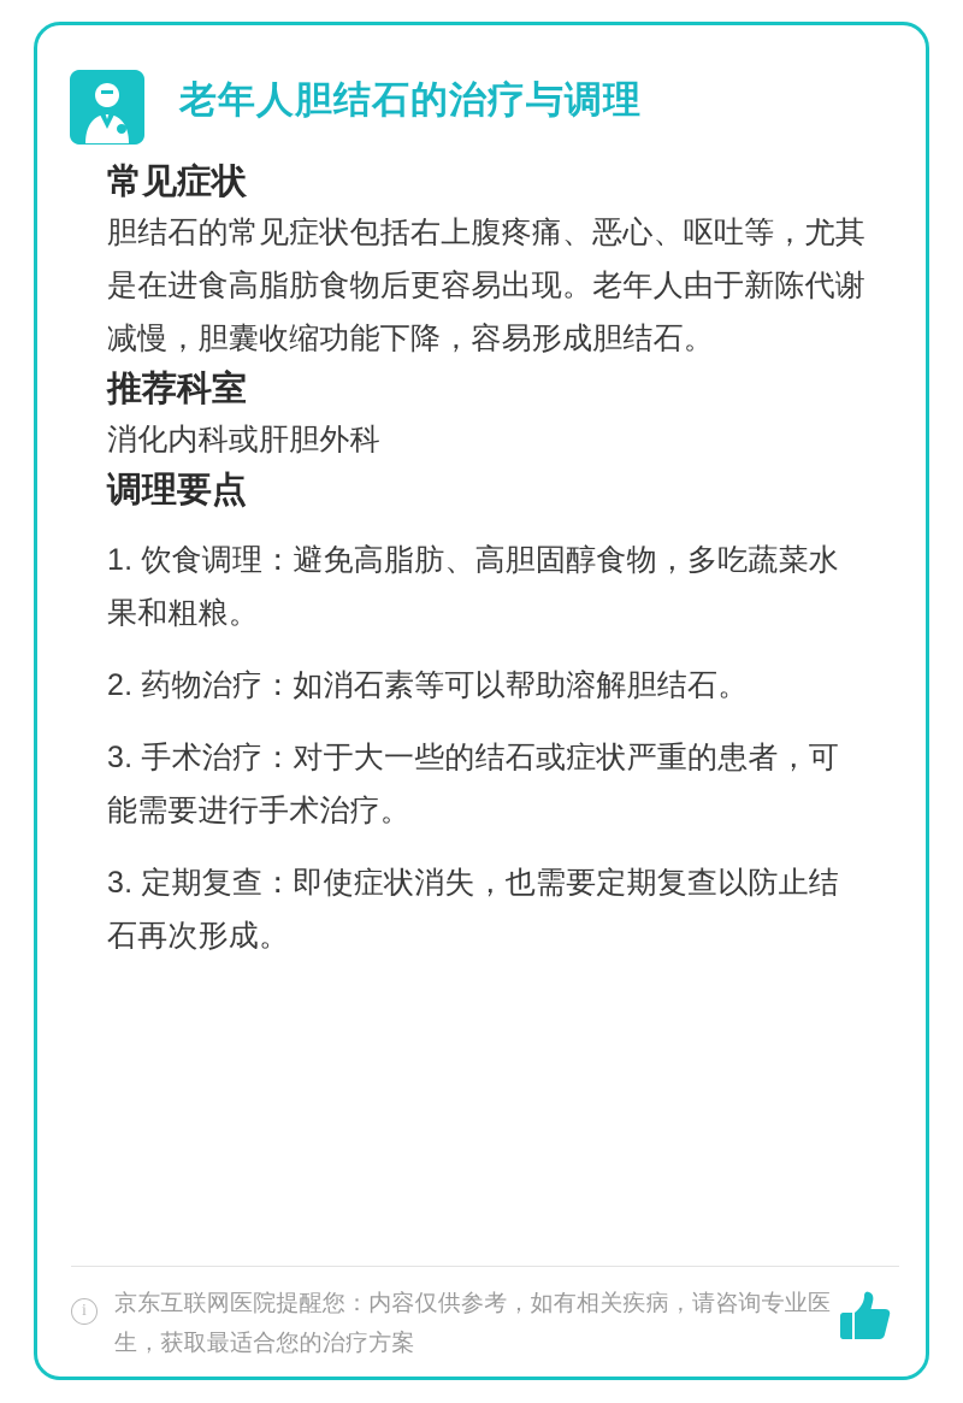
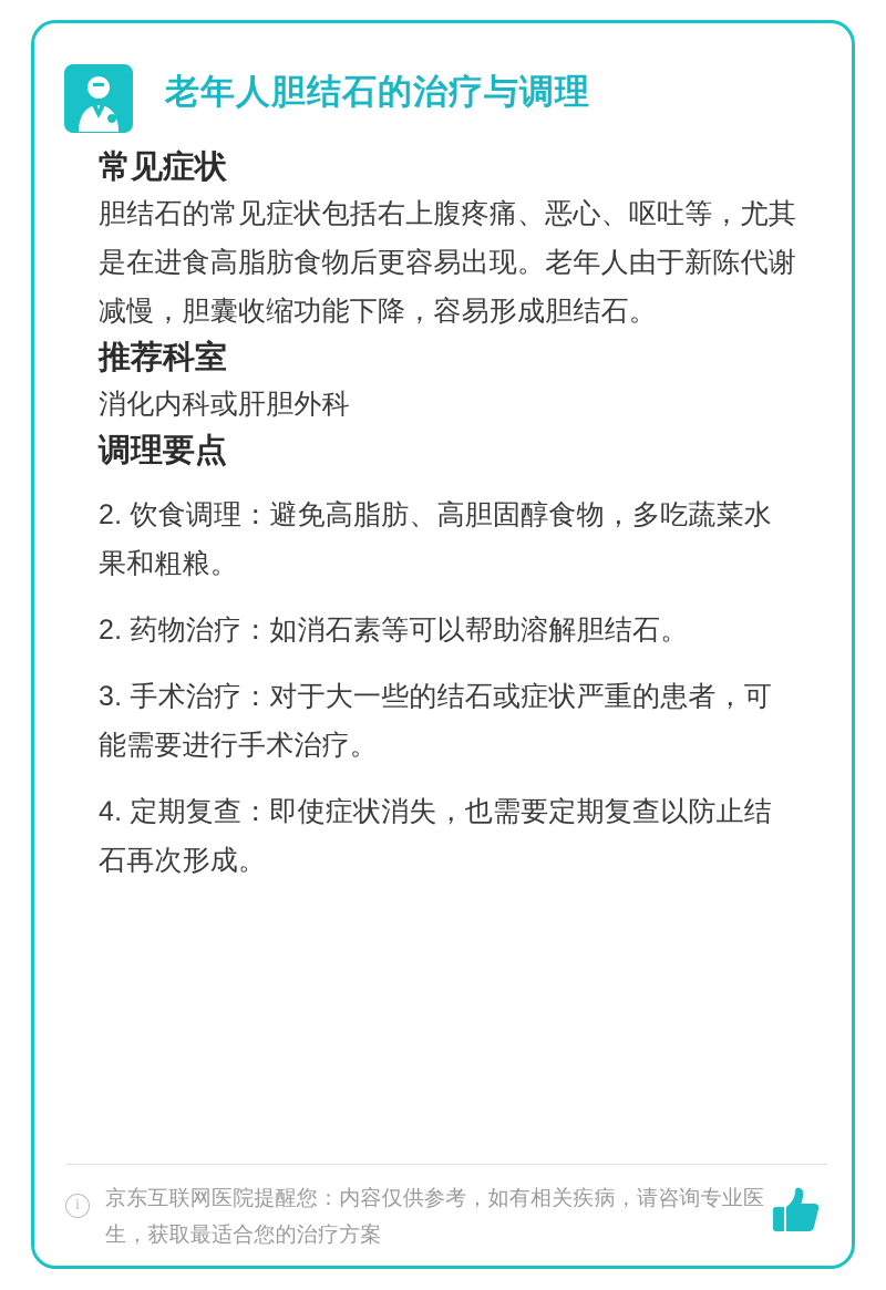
  老年人胆结石的治疗与调理
  常见症状
  胆结石的常见症状包括右上腹疼痛、恶心、呕吐等，尤其是在进食高脂肪食物后更容易出现。老年人由于新陈代谢减慢，胆囊收缩功能下降，容易形成胆结石。
  推荐科室
  消化内科或肝胆外科
  调理要点
- 1. 饮食调理：避免高脂肪、高胆固醇食物，多吃蔬菜水果和粗粮。
+ 2. 饮食调理：避免高脂肪、高胆固醇食物，多吃蔬菜水果和粗粮。
  2. 药物治疗：如消石素等可以帮助溶解胆结石。
  3. 手术治疗：对于大一些的结石或症状严重的患者，可能需要进行手术治疗。
- 3. 定期复查：即使症状消失，也需要定期复查以防止结石再次形成。
+ 4. 定期复查：即使症状消失，也需要定期复查以防止结石再次形成。
  i
  京东互联网医院提醒您：内容仅供参考，如有相关疾病，请咨询专业医生，获取最适合您的治疗方案
